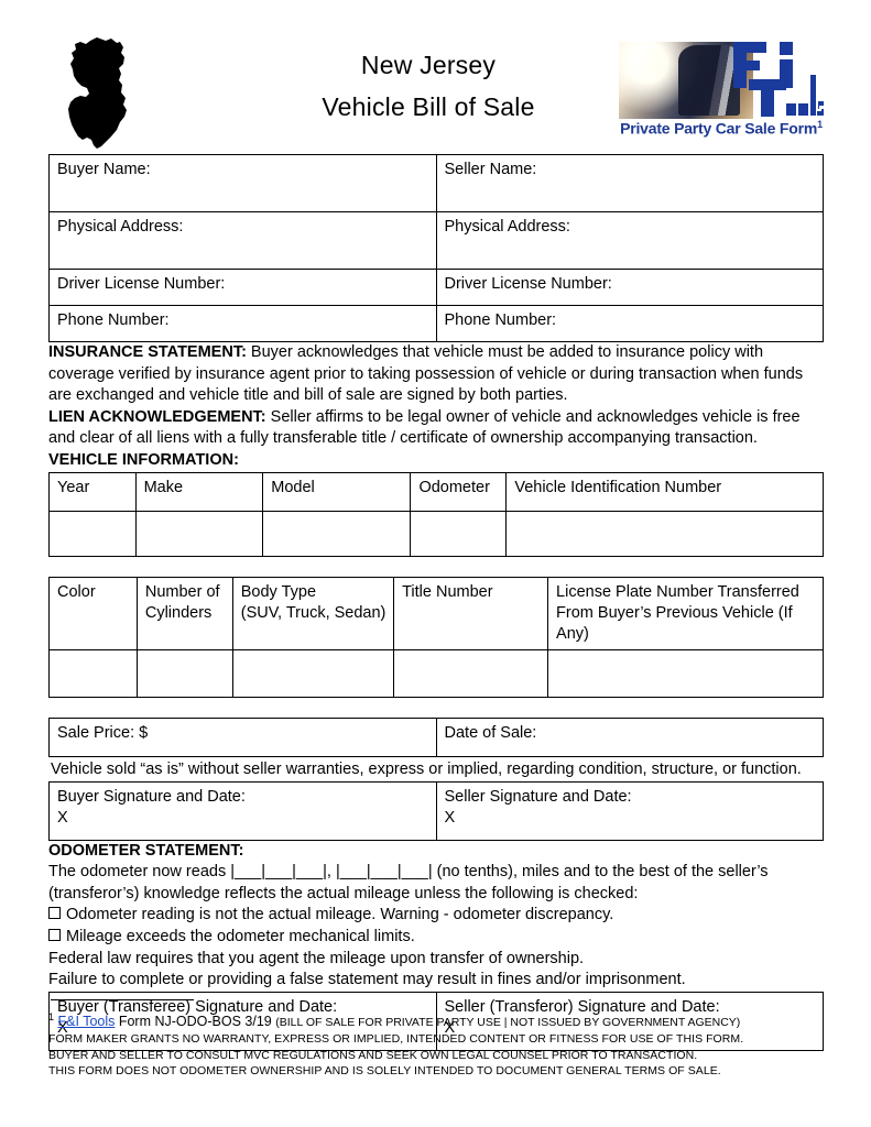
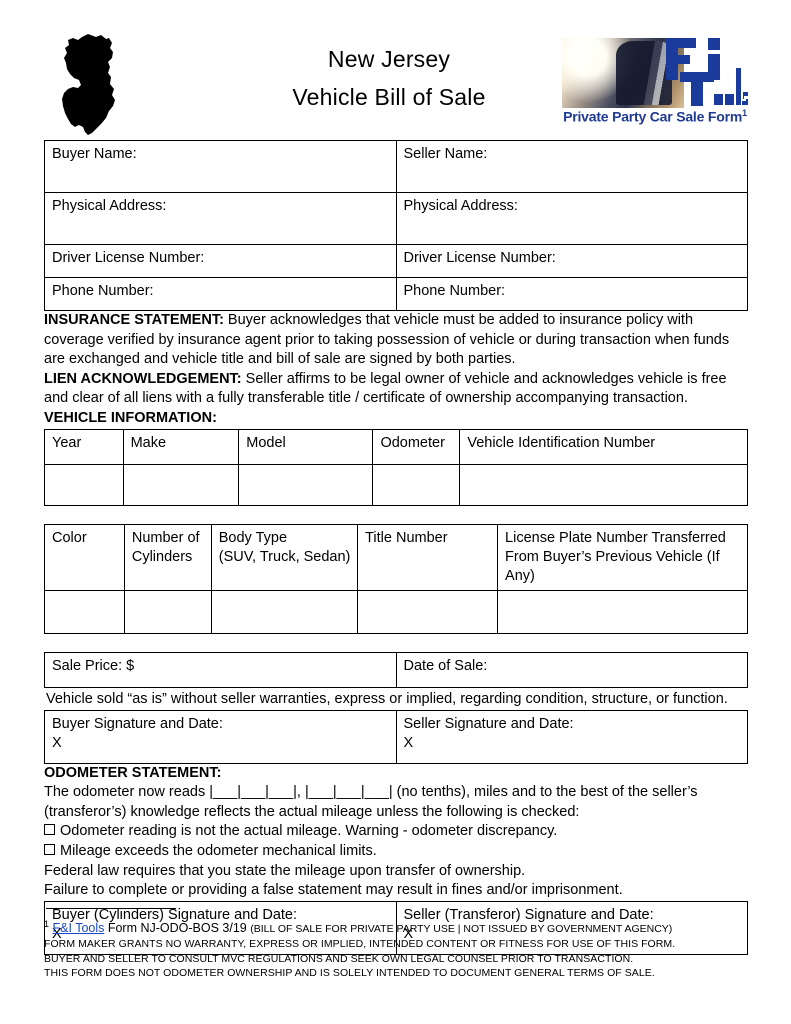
  New Jersey
  Vehicle Bill of Sale
  Private Party Car Sale Form1
  Buyer Name:	Seller Name:
  Physical Address:	Physical Address:
  Driver License Number:	Driver License Number:
  Phone Number:	Phone Number:
  INSURANCE STATEMENT: Buyer acknowledges that vehicle must be added to insurance policy with coverage verified by insurance agent prior to taking possession of vehicle or during transaction when funds are exchanged and vehicle title and bill of sale are signed by both parties.
  LIEN ACKNOWLEDGEMENT: Seller affirms to be legal owner of vehicle and acknowledges vehicle is free and clear of all liens with a fully transferable title / certificate of ownership accompanying transaction.
  VEHICLE INFORMATION:
  Year	Make	Model	Odometer	Vehicle Identification Number
  Color	Number of Cylinders	Body Type (SUV, Truck, Sedan)	Title Number	License Plate Number Transferred From Buyer’s Previous Vehicle (If Any)
  Sale Price: $	Date of Sale:
  Vehicle sold “as is” without seller warranties, express or implied, regarding condition, structure, or function.
  Buyer Signature and Date: X	Seller Signature and Date: X
  ODOMETER STATEMENT:
  The odometer now reads |___|___|___|, |___|___|___| (no tenths), miles and to the best of the seller’s
  (transferor’s) knowledge reflects the actual mileage unless the following is checked:
  Odometer reading is not the actual mileage. Warning - odometer discrepancy.
  Mileage exceeds the odometer mechanical limits.
- Federal law requires that you agent the mileage upon transfer of ownership.
+ Federal law requires that you state the mileage upon transfer of ownership.
  Failure to complete or providing a false statement may result in fines and/or imprisonment.
- Buyer (Transferee) Signature and Date: X	Seller (Transferor) Signature and Date: X
+ Buyer (Cylinders) Signature and Date: X	Seller (Transferor) Signature and Date: X
  1 F&I Tools Form NJ-ODO-BOS 3/19 (BILL OF SALE FOR PRIVATE PARTY USE | NOT ISSUED BY GOVERNMENT AGENCY)
  FORM MAKER GRANTS NO WARRANTY, EXPRESS OR IMPLIED, INTENDED CONTENT OR FITNESS FOR USE OF THIS FORM.
  BUYER AND SELLER TO CONSULT MVC REGULATIONS AND SEEK OWN LEGAL COUNSEL PRIOR TO TRANSACTION.
  THIS FORM DOES NOT ODOMETER OWNERSHIP AND IS SOLELY INTENDED TO DOCUMENT GENERAL TERMS OF SALE.
